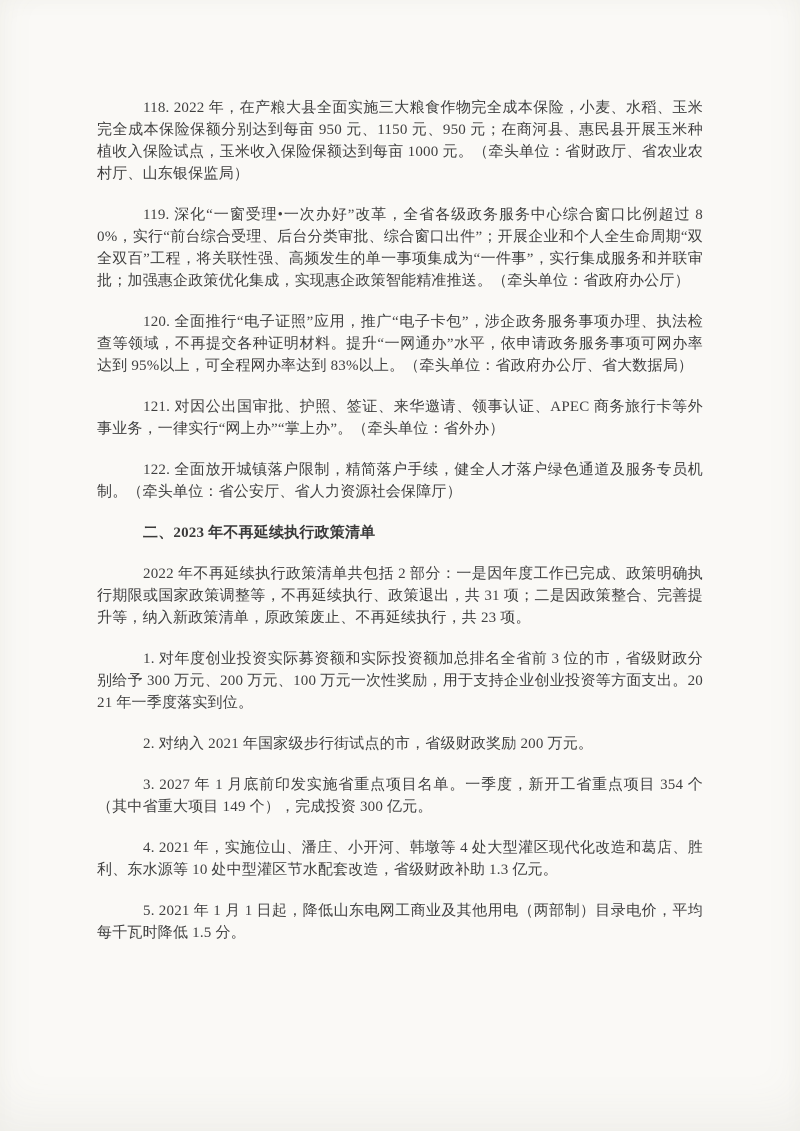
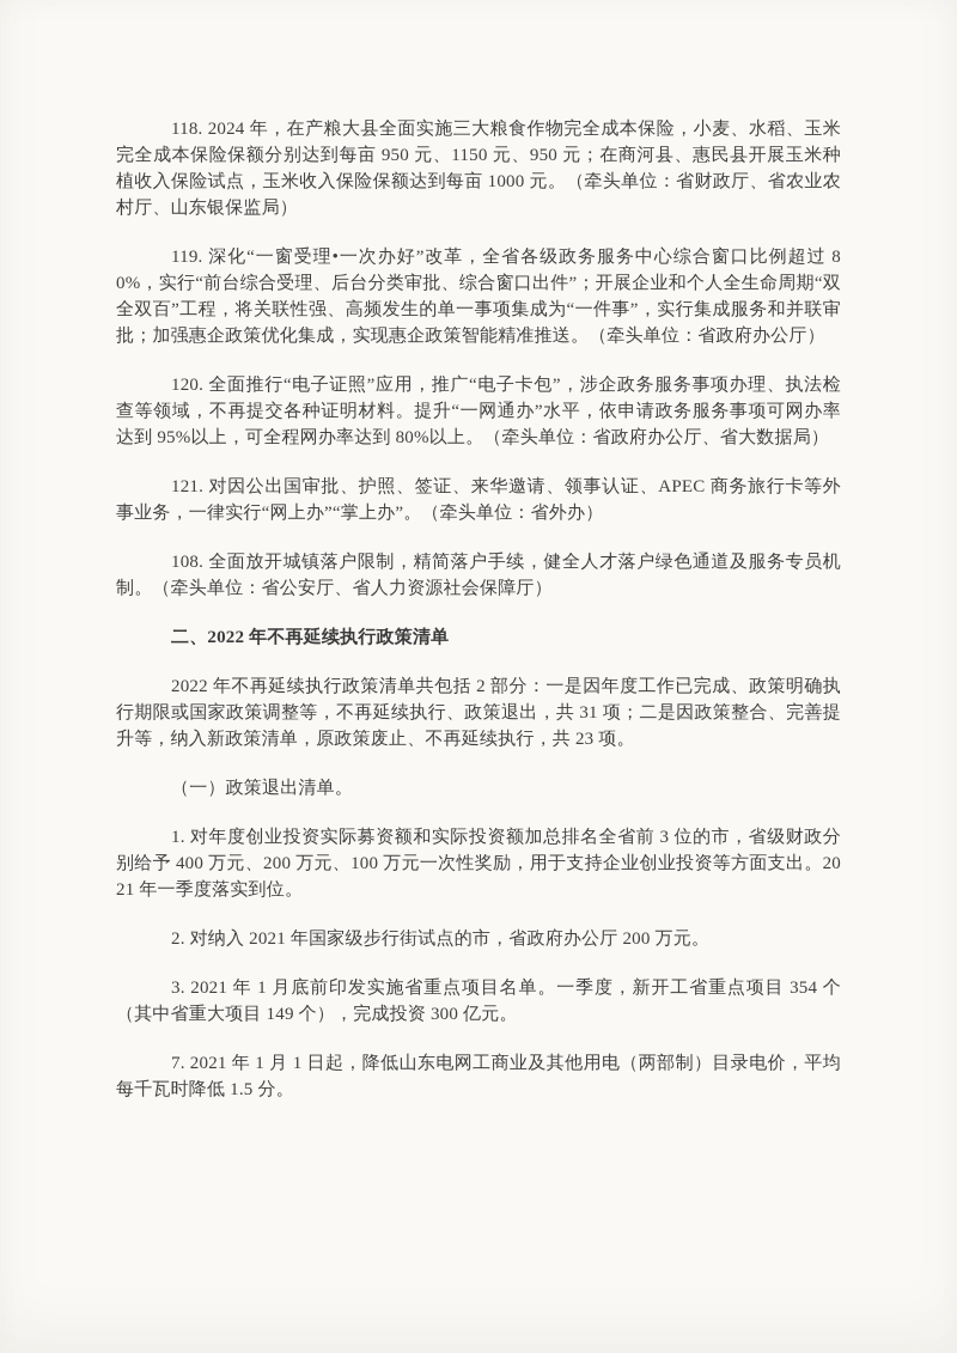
- 118. 2022 年，在产粮大县全面实施三大粮食作物完全成本保险，小麦、水稻、玉米完全成本保险保额分别达到每亩 950 元、1150 元、950 元；在商河县、惠民县开展玉米种植收入保险试点，玉米收入保险保额达到每亩 1000 元。（牵头单位：省财政厅、省农业农村厅、山东银保监局）
+ 118. 2024 年，在产粮大县全面实施三大粮食作物完全成本保险，小麦、水稻、玉米完全成本保险保额分别达到每亩 950 元、1150 元、950 元；在商河县、惠民县开展玉米种植收入保险试点，玉米收入保险保额达到每亩 1000 元。（牵头单位：省财政厅、省农业农村厅、山东银保监局）
  119. 深化“一窗受理•一次办好”改革，全省各级政务服务中心综合窗口比例超过 80%，实行“前台综合受理、后台分类审批、综合窗口出件”；开展企业和个人全生命周期“双全双百”工程，将关联性强、高频发生的单一事项集成为“一件事”，实行集成服务和并联审批；加强惠企政策优化集成，实现惠企政策智能精准推送。（牵头单位：省政府办公厅）
- 120. 全面推行“电子证照”应用，推广“电子卡包”，涉企政务服务事项办理、执法检查等领域，不再提交各种证明材料。提升“一网通办”水平，依申请政务服务事项可网办率达到 95%以上，可全程网办率达到 83%以上。（牵头单位：省政府办公厅、省大数据局）
+ 120. 全面推行“电子证照”应用，推广“电子卡包”，涉企政务服务事项办理、执法检查等领域，不再提交各种证明材料。提升“一网通办”水平，依申请政务服务事项可网办率达到 95%以上，可全程网办率达到 80%以上。（牵头单位：省政府办公厅、省大数据局）
  121. 对因公出国审批、护照、签证、来华邀请、领事认证、APEC 商务旅行卡等外事业务，一律实行“网上办”“掌上办”。（牵头单位：省外办）
- 122. 全面放开城镇落户限制，精简落户手续，健全人才落户绿色通道及服务专员机制。（牵头单位：省公安厅、省人力资源社会保障厅）
+ 108. 全面放开城镇落户限制，精简落户手续，健全人才落户绿色通道及服务专员机制。（牵头单位：省公安厅、省人力资源社会保障厅）
- 二、2023 年不再延续执行政策清单
+ 二、2022 年不再延续执行政策清单
  2022 年不再延续执行政策清单共包括 2 部分：一是因年度工作已完成、政策明确执行期限或国家政策调整等，不再延续执行、政策退出，共 31 项；二是因政策整合、完善提升等，纳入新政策清单，原政策废止、不再延续执行，共 23 项。
+ （一）政策退出清单。
- 1. 对年度创业投资实际募资额和实际投资额加总排名全省前 3 位的市，省级财政分别给予 300 万元、200 万元、100 万元一次性奖励，用于支持企业创业投资等方面支出。2021 年一季度落实到位。
+ 1. 对年度创业投资实际募资额和实际投资额加总排名全省前 3 位的市，省级财政分别给予 400 万元、200 万元、100 万元一次性奖励，用于支持企业创业投资等方面支出。2021 年一季度落实到位。
- 2. 对纳入 2021 年国家级步行街试点的市，省级财政奖励 200 万元。
+ 2. 对纳入 2021 年国家级步行街试点的市，省政府办公厅 200 万元。
- 3. 2027 年 1 月底前印发实施省重点项目名单。一季度，新开工省重点项目 354 个（其中省重大项目 149 个），完成投资 300 亿元。
+ 3. 2021 年 1 月底前印发实施省重点项目名单。一季度，新开工省重点项目 354 个（其中省重大项目 149 个），完成投资 300 亿元。
- 4. 2021 年，实施位山、潘庄、小开河、韩墩等 4 处大型灌区现代化改造和葛店、胜利、东水源等 10 处中型灌区节水配套改造，省级财政补助 1.3 亿元。
- 5. 2021 年 1 月 1 日起，降低山东电网工商业及其他用电（两部制）目录电价，平均每千瓦时降低 1.5 分。
+ 7. 2021 年 1 月 1 日起，降低山东电网工商业及其他用电（两部制）目录电价，平均每千瓦时降低 1.5 分。
